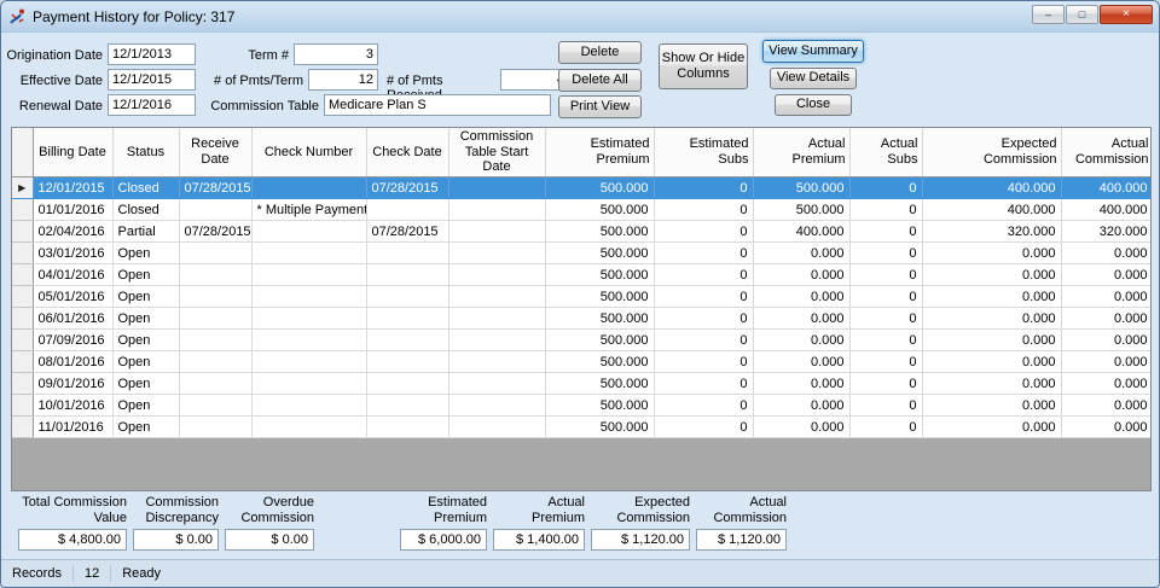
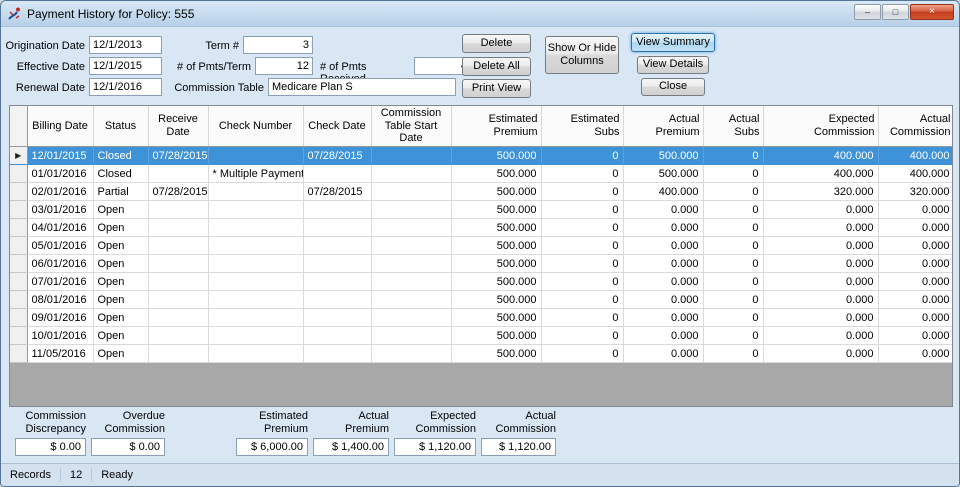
- Payment History for Policy: 317
+ Payment History for Policy: 555
  –
  □
  ×
  Origination Date
  12/1/2013
  Effective Date
  12/1/2015
  Renewal Date
  12/1/2016
  Term #
  3
  # of Pmts/Term
  12
  Commission Table
  Medicare Plan S
  Delete
  Delete All
  Print View
  Show Or Hide Columns
  View Summary
  View Details
  Close
  	Billing Date	Status	Receive Date	Check Number	Check Date	Commission Table Start Date	Estimated Premium	Estimated Subs	Actual Premium	Actual Subs	Expected Commission	Actual Commission
  ▶	12/01/2015	Closed	07/28/2015		07/28/2015		500.000	0	500.000	0	400.000	400.000
  	01/01/2016	Closed		* Multiple Paymen			500.000	0	500.000	0	400.000	400.000
- 	02/04/2016	Partial	07/28/2015		07/28/2015		500.000	0	400.000	0	320.000	320.000
+ 	02/01/2016	Partial	07/28/2015		07/28/2015		500.000	0	400.000	0	320.000	320.000
  	03/01/2016	Open					500.000	0	0.000	0	0.000	0.000
  	04/01/2016	Open					500.000	0	0.000	0	0.000	0.000
  	05/01/2016	Open					500.000	0	0.000	0	0.000	0.000
  	06/01/2016	Open					500.000	0	0.000	0	0.000	0.000
- 	07/09/2016	Open					500.000	0	0.000	0	0.000	0.000
+ 	07/01/2016	Open					500.000	0	0.000	0	0.000	0.000
  	08/01/2016	Open					500.000	0	0.000	0	0.000	0.000
  	09/01/2016	Open					500.000	0	0.000	0	0.000	0.000
  	10/01/2016	Open					500.000	0	0.000	0	0.000	0.000
- 	11/01/2016	Open					500.000	0	0.000	0	0.000	0.000
+ 	11/05/2016	Open					500.000	0	0.000	0	0.000	0.000
- Total Commission
- Value
- $ 4,800.00
  Commission
  Discrepancy
  $ 0.00
  Overdue
  Commission
  $ 0.00
  Estimated
  Premium
  $ 6,000.00
  Actual
  Premium
  $ 1,400.00
  Expected
  Commission
  $ 1,120.00
  Actual
  Commission
  $ 1,120.00
  Records
  12
  Ready
